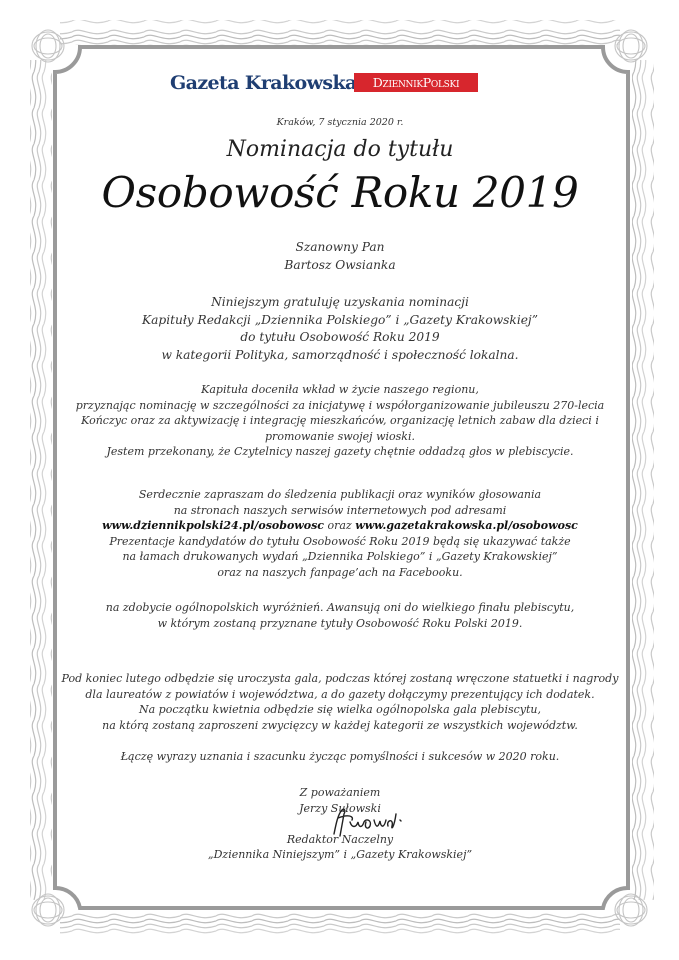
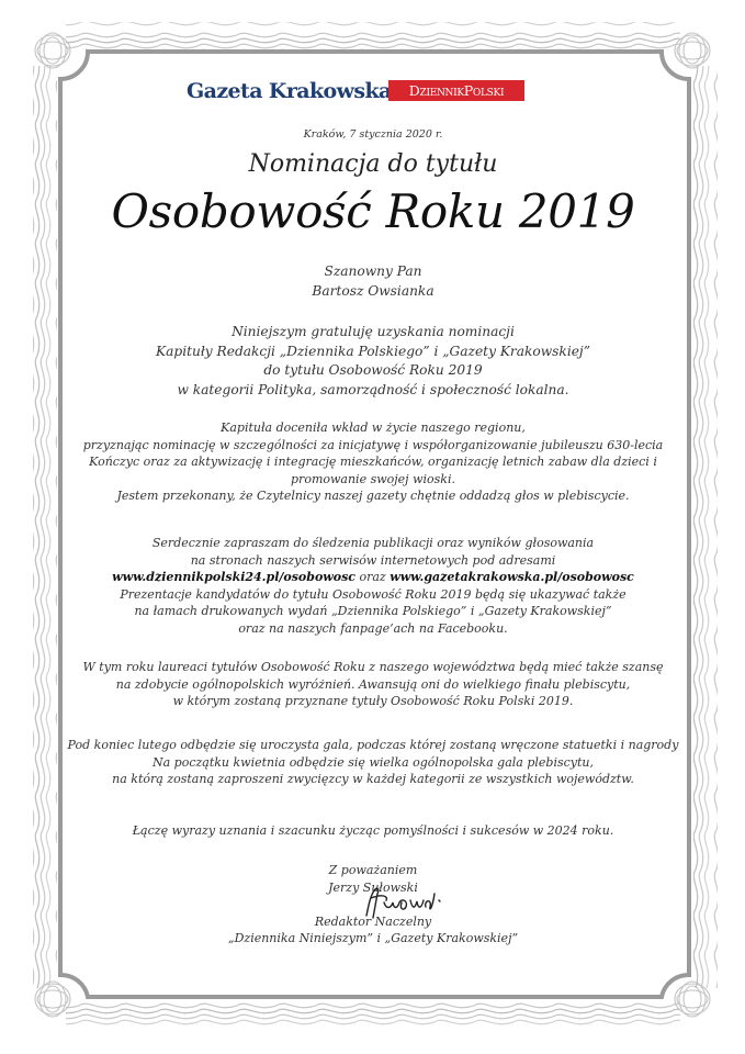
  Gazeta Krakowska
  DziennikPolski
  Kraków, 7 stycznia 2020 r.
  Nominacja do tytułu
  Osobowość Roku 2019
  Szanowny Pan
  Bartosz Owsianka
  Niniejszym gratuluję uzyskania nominacji
  Kapituły Redakcji „Dziennika Polskiego” i „Gazety Krakowskiej”
  do tytułu Osobowość Roku 2019
  w kategorii Polityka, samorządność i społeczność lokalna.
  Kapituła doceniła wkład w życie naszego regionu,
- przyznając nominację w szczególności za inicjatywę i współorganizowanie jubileuszu 270-lecia
+ przyznając nominację w szczególności za inicjatywę i współorganizowanie jubileuszu 630-lecia
  Kończyc oraz za aktywizację i integrację mieszkańców, organizację letnich zabaw dla dzieci i
  promowanie swojej wioski.
  Jestem przekonany, że Czytelnicy naszej gazety chętnie oddadzą głos w plebiscycie.
  Serdecznie zapraszam do śledzenia publikacji oraz wyników głosowania
  na stronach naszych serwisów internetowych pod adresami
  www.dziennikpolski24.pl/osobowosc oraz www.gazetakrakowska.pl/osobowosc
  Prezentacje kandydatów do tytułu Osobowość Roku 2019 będą się ukazywać także
  na łamach drukowanych wydań „Dziennika Polskiego” i „Gazety Krakowskiej”
  oraz na naszych fanpage’ach na Facebooku.
+ W tym roku laureaci tytułów Osobowość Roku z naszego województwa będą mieć także szansę
  na zdobycie ogólnopolskich wyróżnień. Awansują oni do wielkiego finału plebiscytu,
  w którym zostaną przyznane tytuły Osobowość Roku Polski 2019.
  Pod koniec lutego odbędzie się uroczysta gala, podczas której zostaną wręczone statuetki i nagrody
- dla laureatów z powiatów i województwa, a do gazety dołączymy prezentujący ich dodatek.
  Na początku kwietnia odbędzie się wielka ogólnopolska gala plebiscytu,
  na którą zostaną zaproszeni zwycięzcy w każdej kategorii ze wszystkich województw.
- Łączę wyrazy uznania i szacunku życząc pomyślności i sukcesów w 2020 roku.
+ Łączę wyrazy uznania i szacunku życząc pomyślności i sukcesów w 2024 roku.
  Z poważaniem
  Jerzy Sułowski
  Redaktor Naczelny
  „Dziennika Niniejszym” i „Gazety Krakowskiej”
